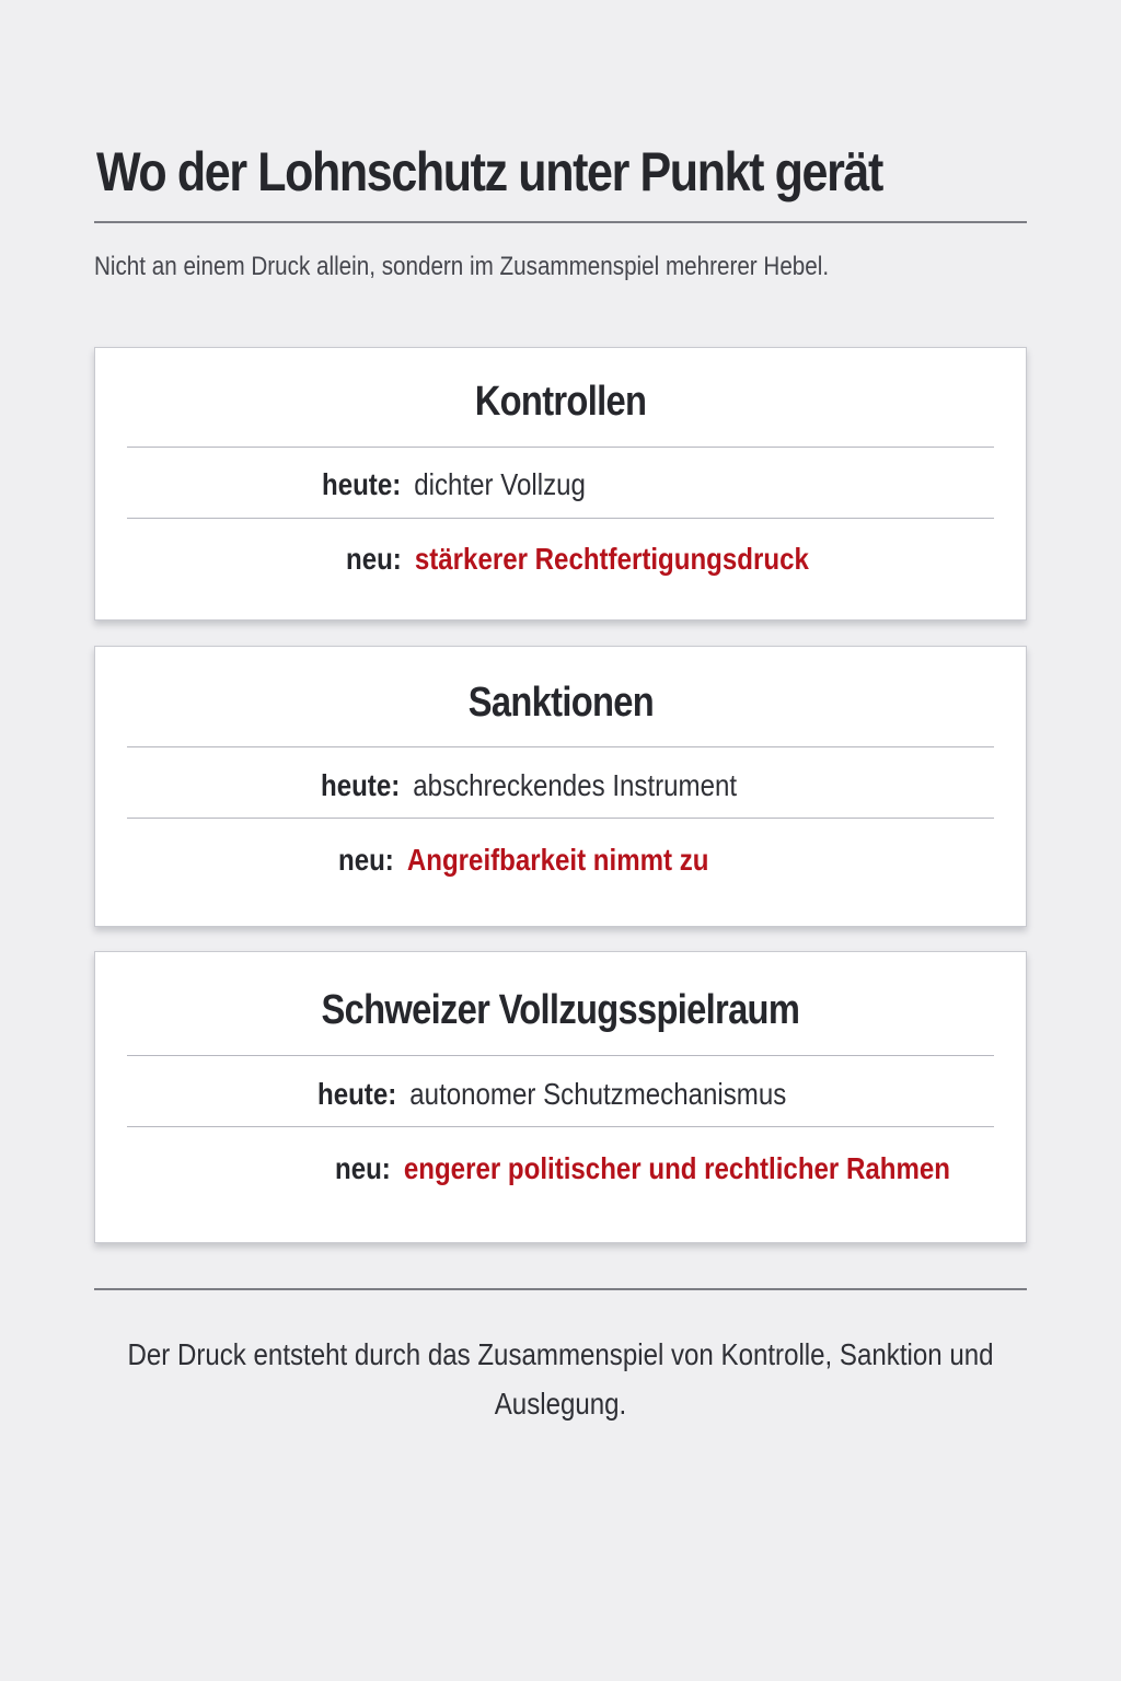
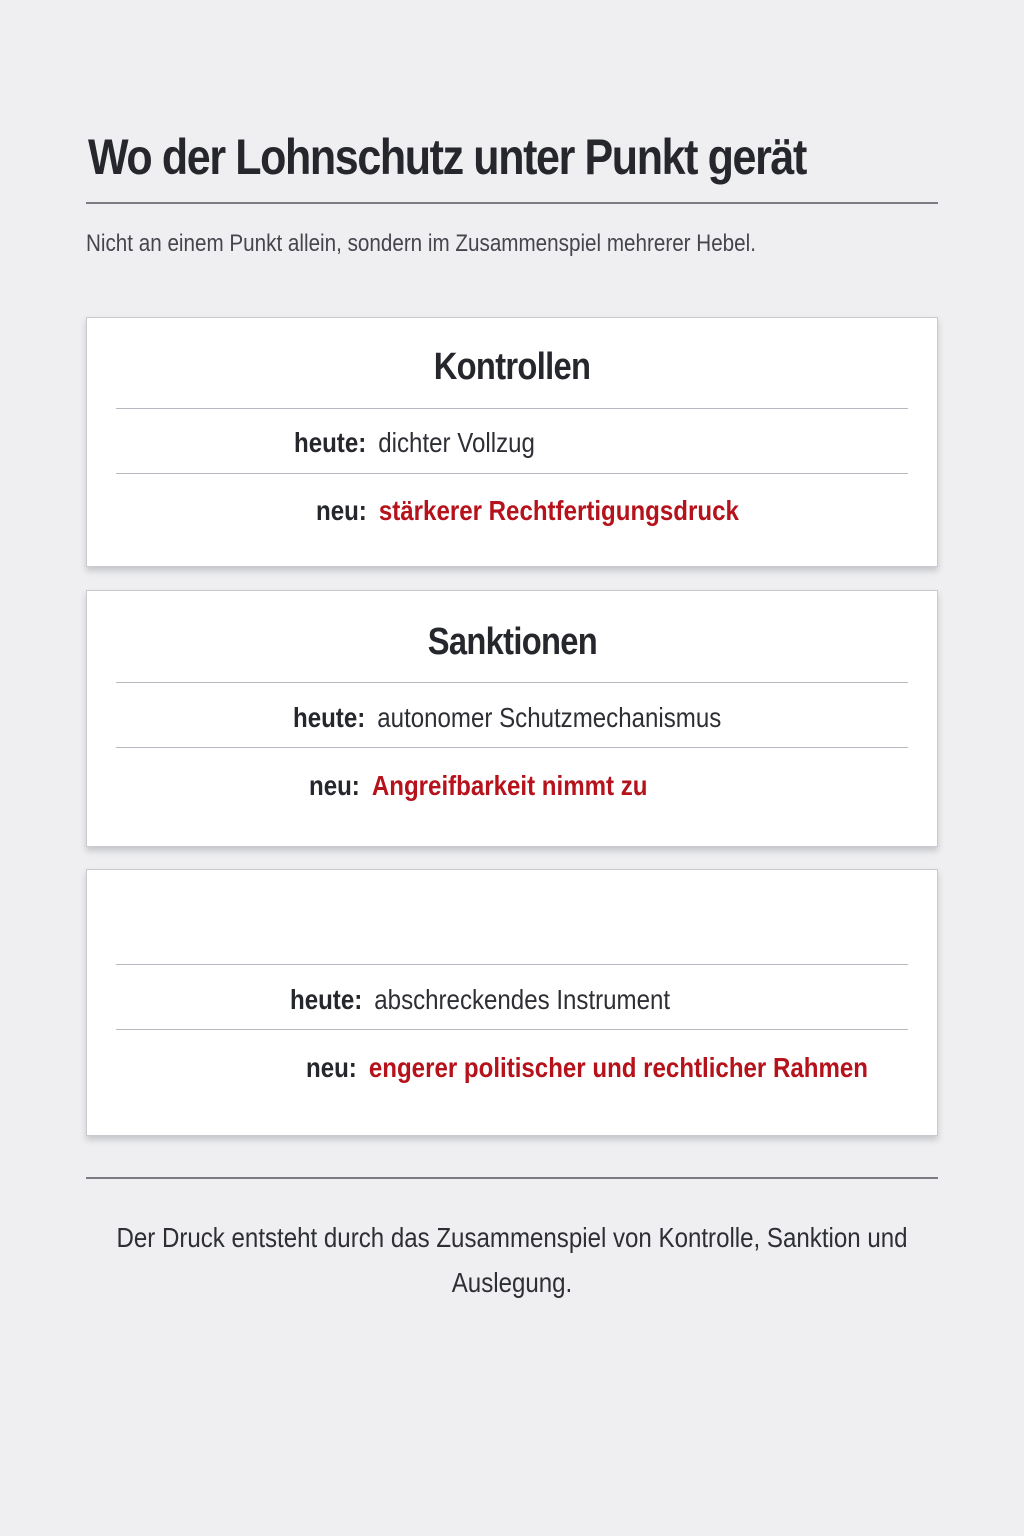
  Wo der Lohnschutz unter Punkt gerät
- Nicht an einem Druck allein, sondern im Zusammenspiel mehrerer Hebel.
+ Nicht an einem Punkt allein, sondern im Zusammenspiel mehrerer Hebel.
  Kontrollen
  heute: dichter Vollzug
  neu: stärkerer Rechtfertigungsdruck
  Sanktionen
- heute: abschreckendes Instrument
+ heute: autonomer Schutzmechanismus
  neu: Angreifbarkeit nimmt zu
- Schweizer Vollzugsspielraum
- heute: autonomer Schutzmechanismus
+ heute: abschreckendes Instrument
  neu: engerer politischer und rechtlicher Rahmen
  Der Druck entsteht durch das Zusammenspiel von Kontrolle, Sanktion und Auslegung.
